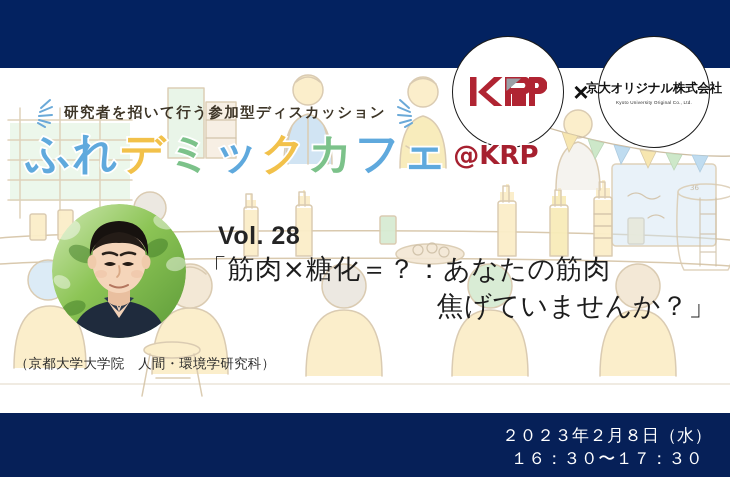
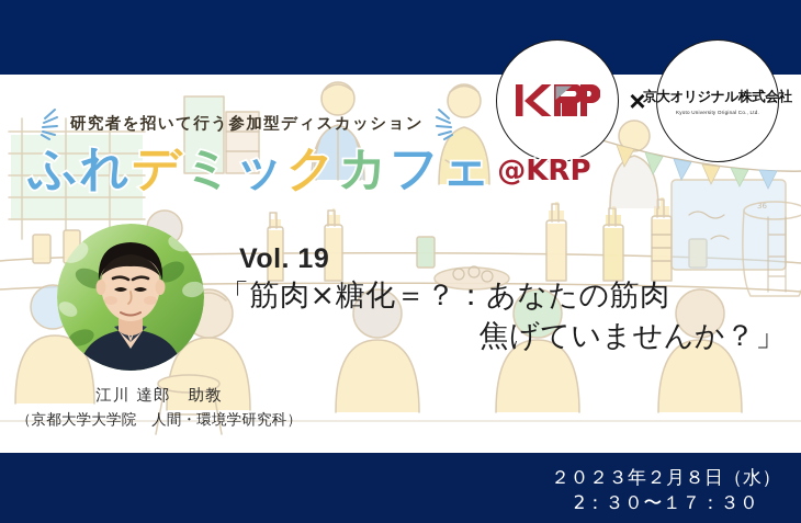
  36
  ×
  京大オリジナル株式会社
  研究者を招いて行う参加型ディスカッション
  ふれデミックカフェ @KRP
- Vol. 28
+ Vol. 19
  「筋肉×糖化＝？：あなたの筋肉
  焦げていませんか？」
+ 江川 達郎 助教
  （京都大学大学院 人間・環境学研究科）
  ２０２３年２月８日（水）
- １６：３０〜１７：３０
+ 2：３０〜１７：３０
